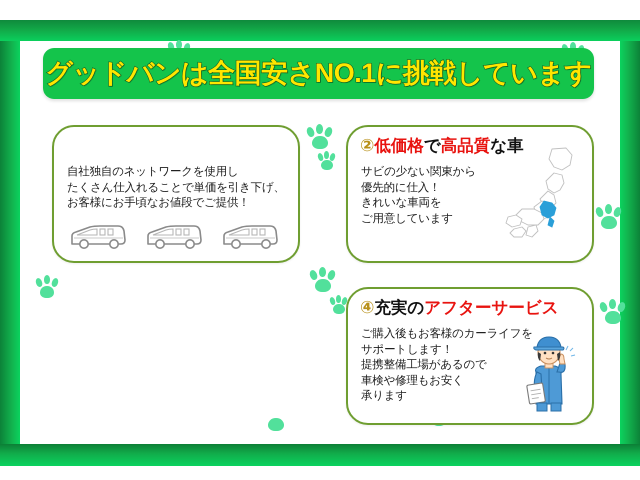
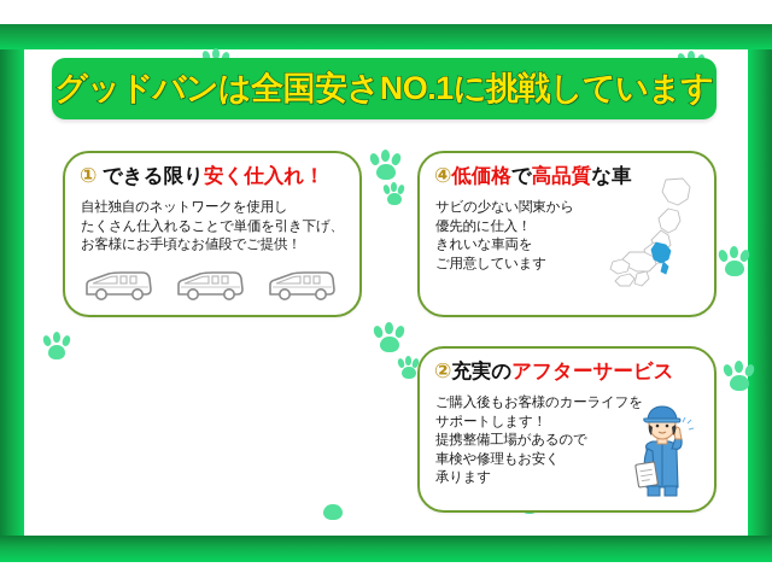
  グッドバンは全国安さNO.1に挑戦しています
+ ① できる限り安く仕入れ！
  自社独自のネットワークを使用し
  たくさん仕入れることで単価を引き下げ、
  お客様にお手頃なお値段でご提供！
- ②低価格で高品質な車
+ ④低価格で高品質な車
  サビの少ない関東から
  優先的に仕入！
  きれいな車両を
  ご用意しています
- ④充実のアフターサービス
+ ②充実のアフターサービス
  ご購入後もお客様のカーライフを
  サポートします！
  提携整備工場があるので
  車検や修理もお安く
  承ります
